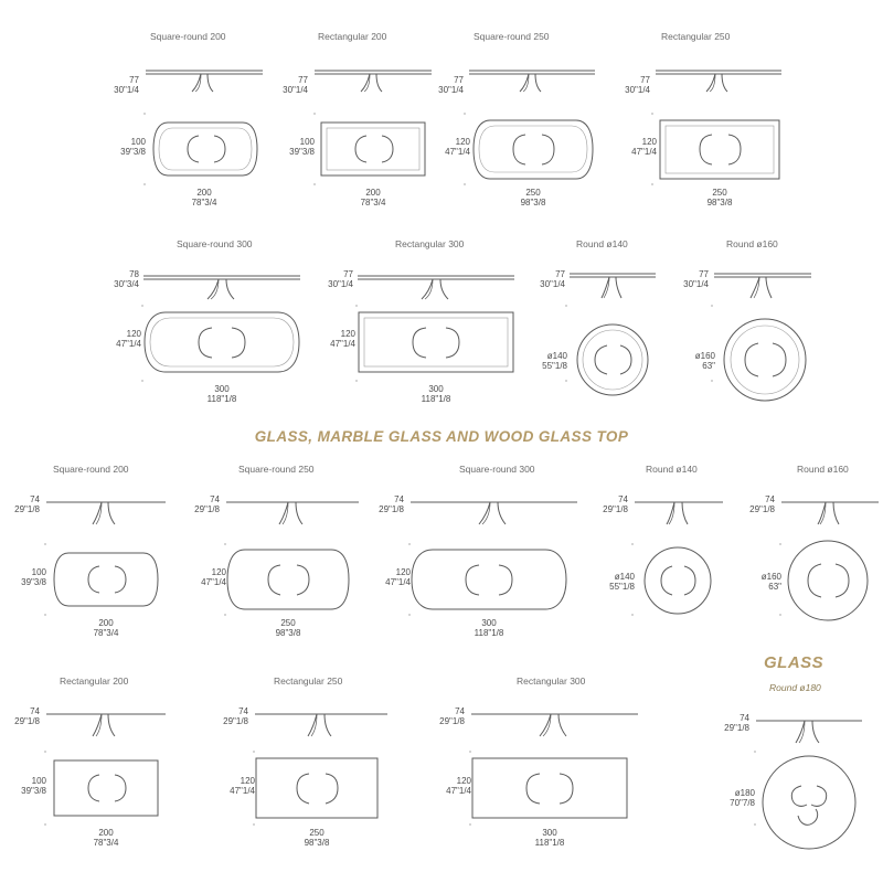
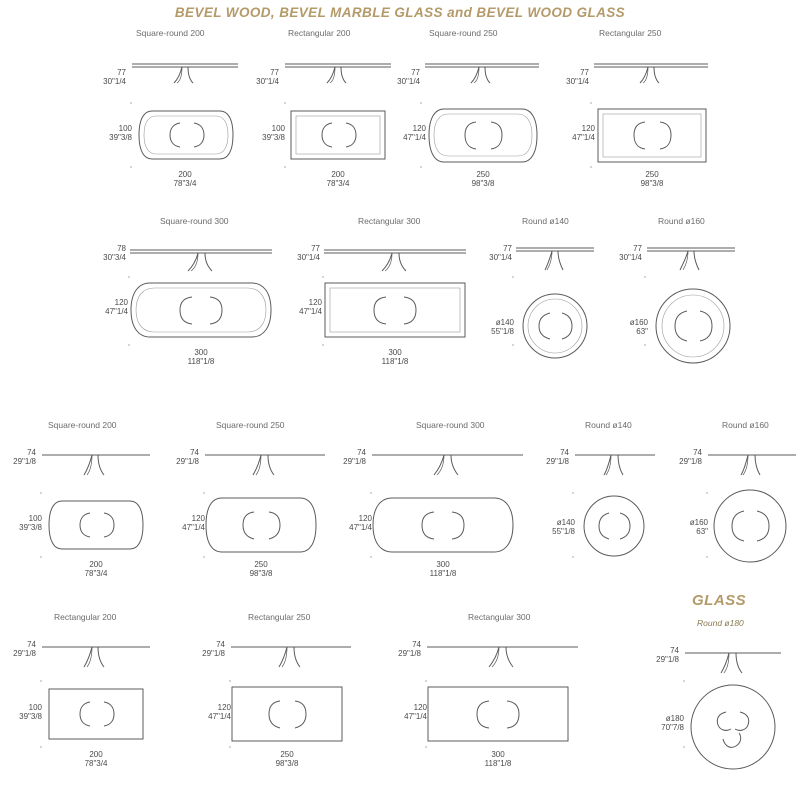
+ BEVEL WOOD, BEVEL MARBLE GLASS and BEVEL WOOD GLASS
  Square-round 200
  77
  30"1/4
  100
  39"3/8
  200
  78"3/4
  Rectangular 200
  77
  30"1/4
  100
  39"3/8
  200
  78"3/4
  Square-round 250
  77
  30"1/4
  120
  47"1/4
  250
  98"3/8
  Rectangular 250
  77
  30"1/4
  120
  47"1/4
  250
  98"3/8
  Square-round 300
  78
  30"3/4
  120
  47"1/4
  300
  118"1/8
  Rectangular 300
  77
  30"1/4
  120
  47"1/4
  300
  118"1/8
  Round ø140
  77
  30"1/4
  ø140
  55"1/8
  Round ø160
  77
  30"1/4
  ø160
  63"
- GLASS, MARBLE GLASS AND WOOD GLASS TOP
  Square-round 200
  74
  29"1/8
  100
  39"3/8
  200
  78"3/4
  Square-round 250
  74
  29"1/8
  120
  47"1/4
  250
  98"3/8
  Square-round 300
  74
  29"1/8
  120
  47"1/4
  300
  118"1/8
  Round ø140
  74
  29"1/8
  ø140
  55"1/8
  Round ø160
  74
  29"1/8
  ø160
  63"
  Rectangular 200
  74
  29"1/8
  100
  39"3/8
  200
  78"3/4
  Rectangular 250
  74
  29"1/8
  120
  47"1/4
  250
  98"3/8
  Rectangular 300
  74
  29"1/8
  120
  47"1/4
  300
  118"1/8
  GLASS
  Round ø180
  74
  29"1/8
  ø180
  70"7/8
